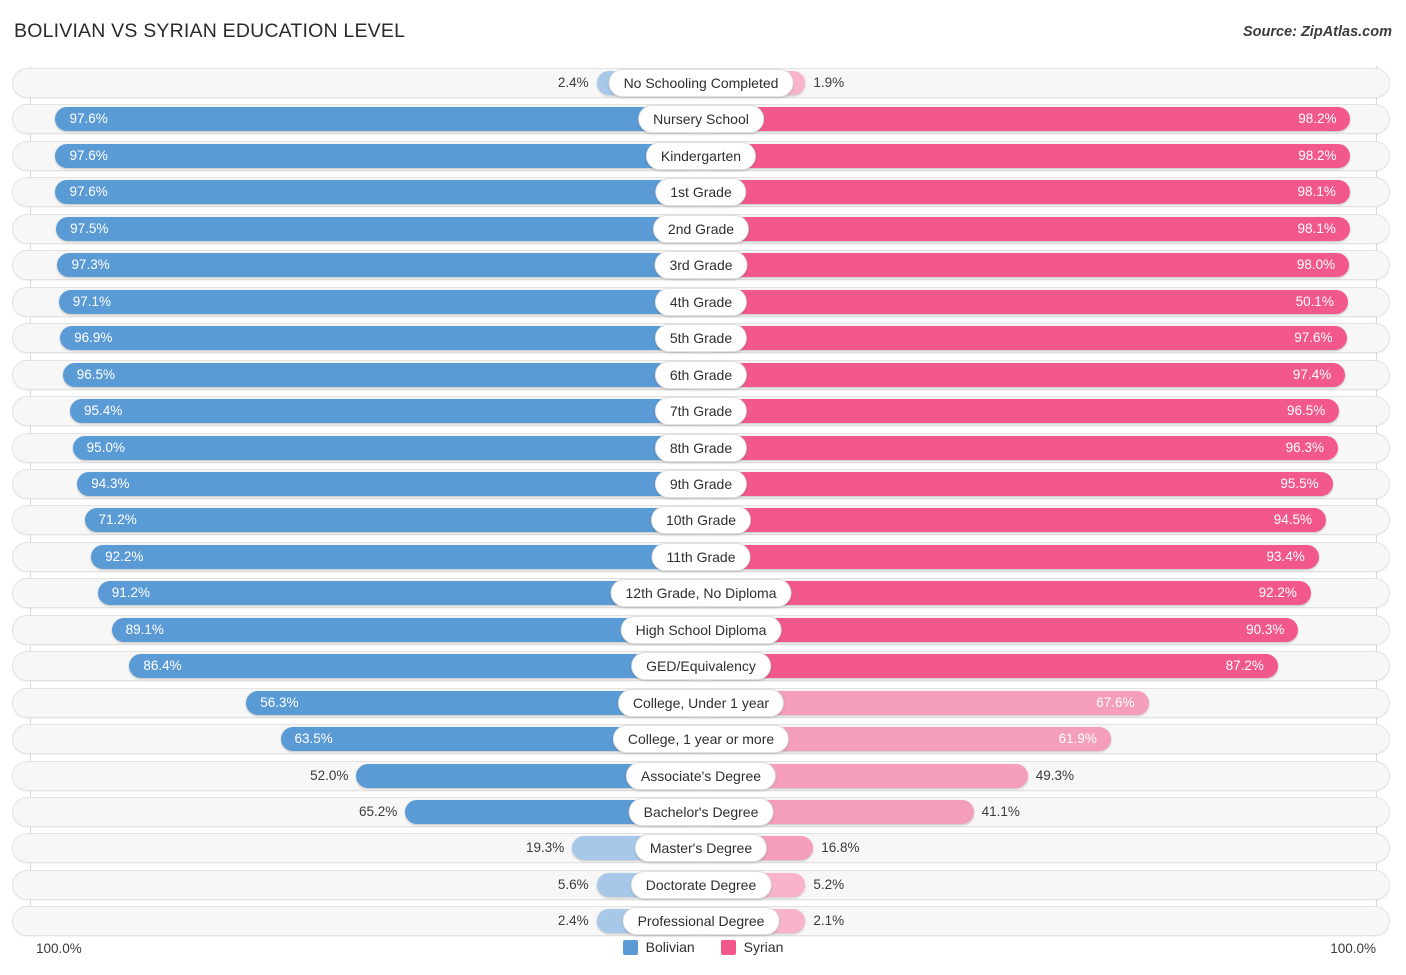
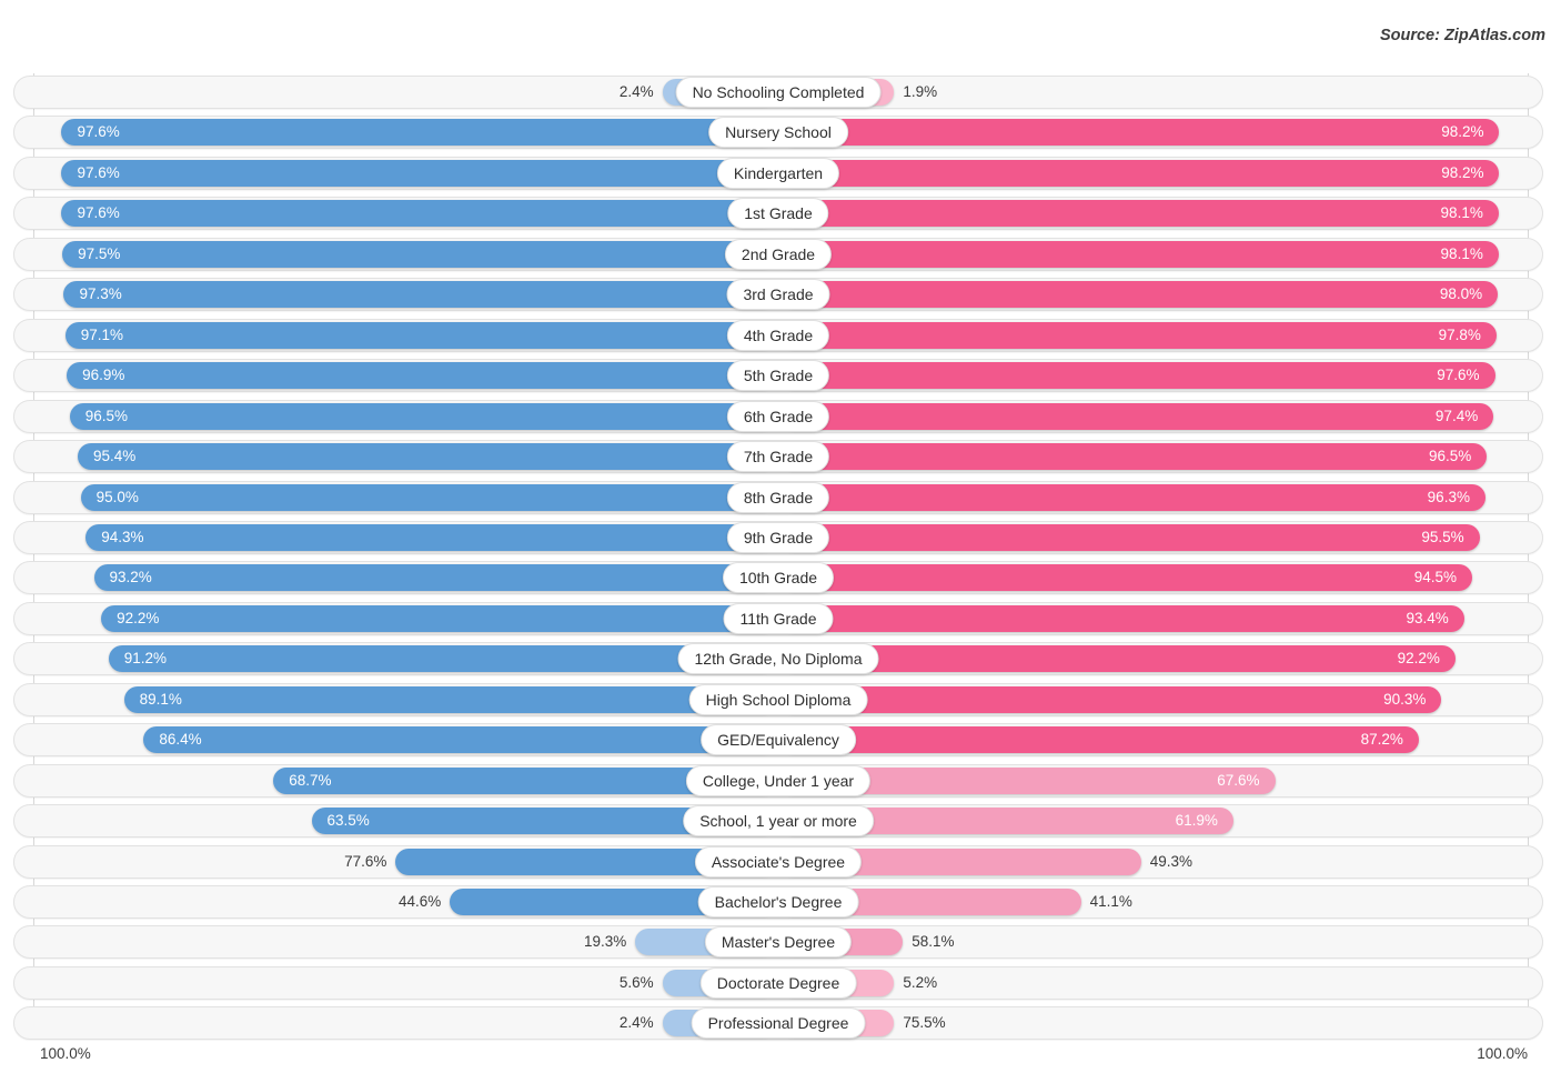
- BOLIVIAN VS SYRIAN EDUCATION LEVEL
  Source: ZipAtlas.com
  2.4%
  1.9%
  No Schooling Completed
  97.6%
  98.2%
  Nursery School
  97.6%
  98.2%
  Kindergarten
  97.6%
  98.1%
  1st Grade
  97.5%
  98.1%
  2nd Grade
  97.3%
  98.0%
  3rd Grade
  97.1%
- 50.1%
+ 97.8%
  4th Grade
  96.9%
  97.6%
  5th Grade
  96.5%
  97.4%
  6th Grade
  95.4%
  96.5%
  7th Grade
  95.0%
  96.3%
  8th Grade
  94.3%
  95.5%
  9th Grade
- 71.2%
+ 93.2%
  94.5%
  10th Grade
  92.2%
  93.4%
  11th Grade
  91.2%
  92.2%
  12th Grade, No Diploma
  89.1%
  90.3%
  High School Diploma
  86.4%
  87.2%
  GED/Equivalency
- 56.3%
+ 68.7%
  67.6%
  College, Under 1 year
  63.5%
  61.9%
- College, 1 year or more
+ School, 1 year or more
- 52.0%
+ 77.6%
  49.3%
  Associate's Degree
- 65.2%
+ 44.6%
  41.1%
  Bachelor's Degree
  19.3%
- 16.8%
+ 58.1%
  Master's Degree
  5.6%
  5.2%
  Doctorate Degree
  2.4%
- 2.1%
+ 75.5%
  Professional Degree
  100.0%
  100.0%
- Bolivian
- Syrian
